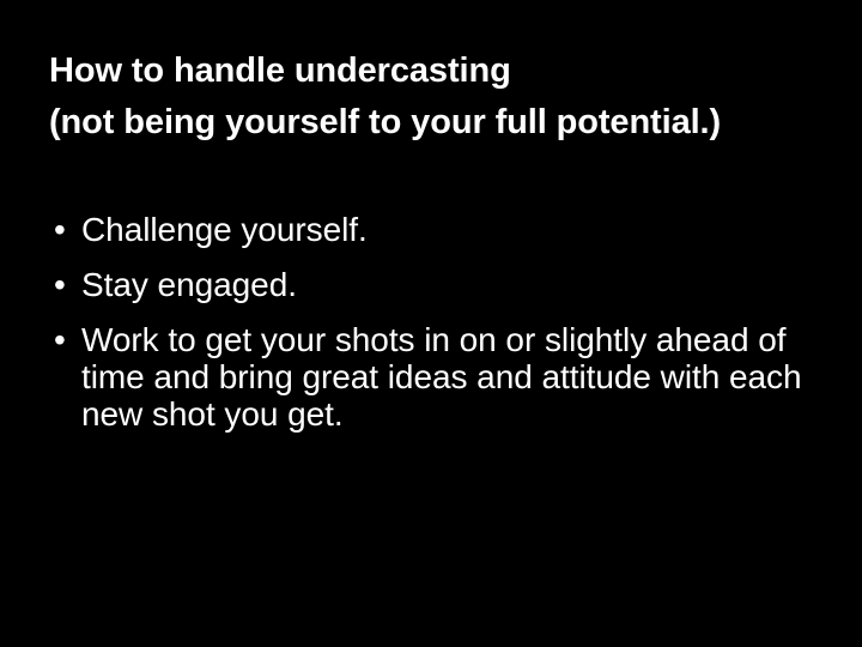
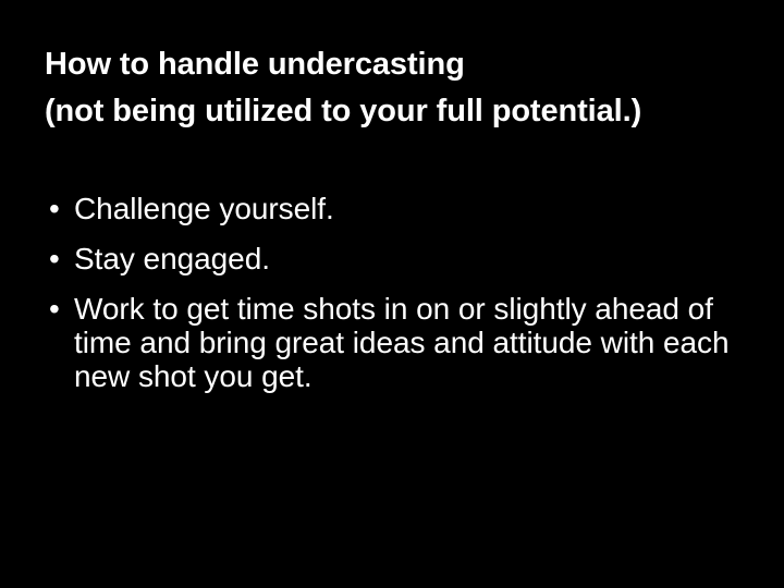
  How to handle undercasting
- (not being yourself to your full potential.)
+ (not being utilized to your full potential.)
  •
  Challenge yourself.
  •
  Stay engaged.
  •
- Work to get your shots in on or slightly ahead of time and bring great ideas and attitude with each new shot you get.
+ Work to get time shots in on or slightly ahead of time and bring great ideas and attitude with each new shot you get.
